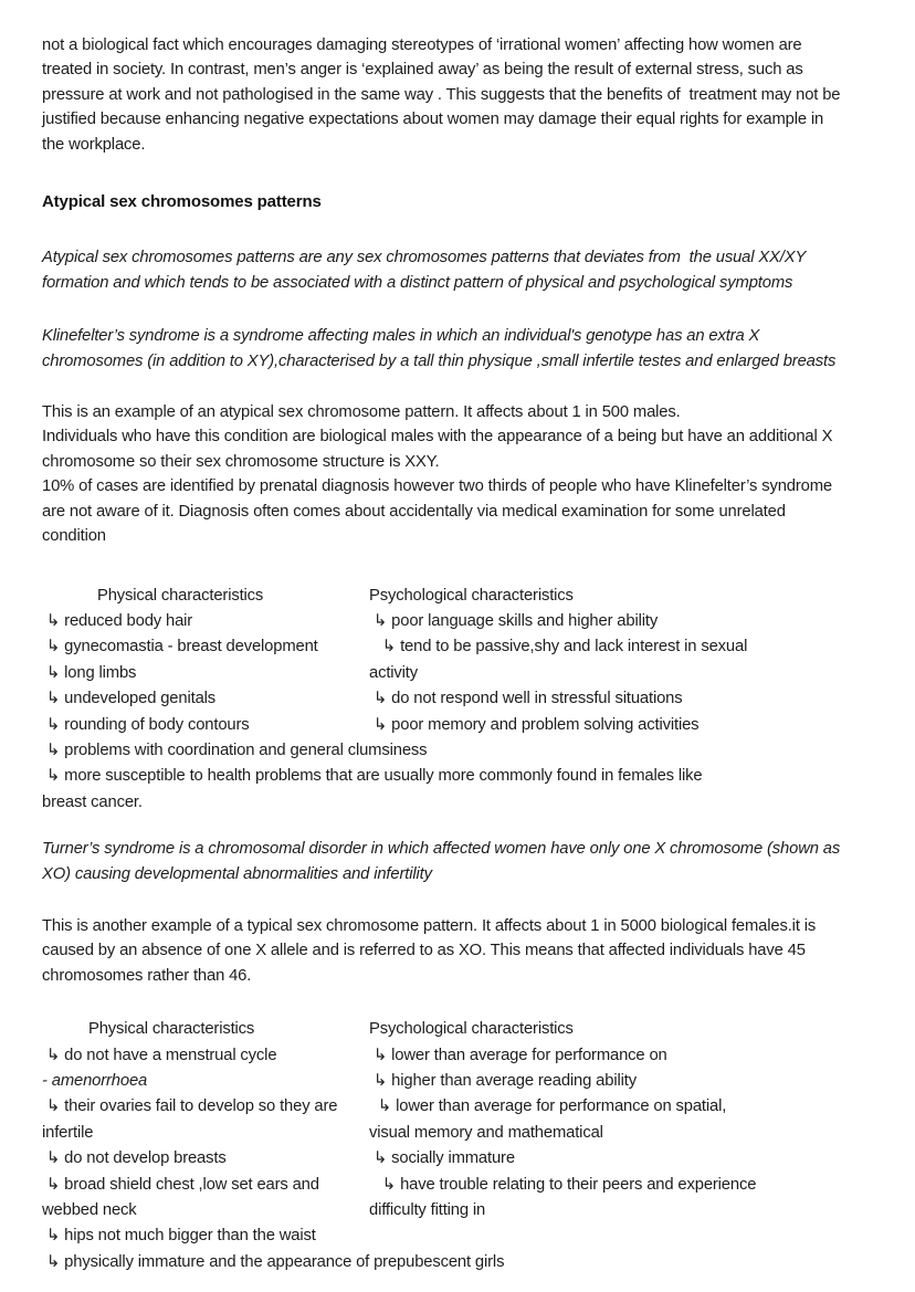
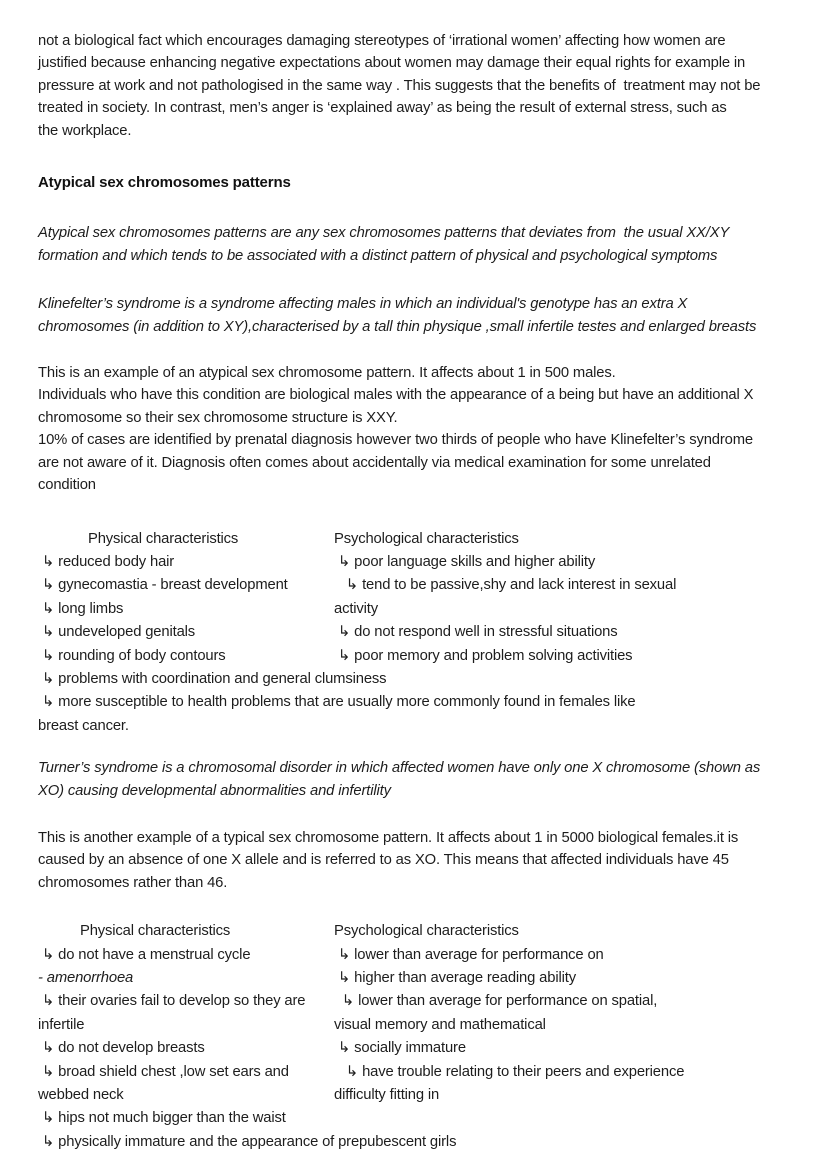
  not a biological fact which encourages damaging stereotypes of ‘irrational women’ affecting how women are
- treated in society. In contrast, men’s anger is ‘explained away’ as being the result of external stress, such as
+ justified because enhancing negative expectations about women may damage their equal rights for example in
  pressure at work and not pathologised in the same way . This suggests that the benefits of treatment may not be
- justified because enhancing negative expectations about women may damage their equal rights for example in
+ treated in society. In contrast, men’s anger is ‘explained away’ as being the result of external stress, such as
  the workplace.
  Atypical sex chromosomes patterns
  Atypical sex chromosomes patterns are any sex chromosomes patterns that deviates from the usual XX/XY
  formation and which tends to be associated with a distinct pattern of physical and psychological symptoms
  Klinefelter’s syndrome is a syndrome affecting males in which an individual's genotype has an extra X
  chromosomes (in addition to XY),characterised by a tall thin physique ,small infertile testes and enlarged breasts
  This is an example of an atypical sex chromosome pattern. It affects about 1 in 500 males.
  Individuals who have this condition are biological males with the appearance of a being but have an additional X
  chromosome so their sex chromosome structure is XXY.
  10% of cases are identified by prenatal diagnosis however two thirds of people who have Klinefelter’s syndrome
  are not aware of it. Diagnosis often comes about accidentally via medical examination for some unrelated
  condition
  Physical characteristics
  Psychological characteristics
  ↳ reduced body hair
  ↳ poor language skills and higher ability
  ↳ gynecomastia - breast development
  ↳ tend to be passive,shy and lack interest in sexual
  ↳ long limbs
  activity
  ↳ undeveloped genitals
  ↳ do not respond well in stressful situations
  ↳ rounding of body contours
  ↳ poor memory and problem solving activities
  ↳ problems with coordination and general clumsiness
  ↳ more susceptible to health problems that are usually more commonly found in females like
  breast cancer.
  Turner’s syndrome is a chromosomal disorder in which affected women have only one X chromosome (shown as
  XO) causing developmental abnormalities and infertility
  This is another example of a typical sex chromosome pattern. It affects about 1 in 5000 biological females.it is
  caused by an absence of one X allele and is referred to as XO. This means that affected individuals have 45
  chromosomes rather than 46.
  Physical characteristics
  Psychological characteristics
  ↳ do not have a menstrual cycle
  ↳ lower than average for performance on
  - amenorrhoea
  ↳ higher than average reading ability
  ↳ their ovaries fail to develop so they are
  ↳ lower than average for performance on spatial,
  infertile
  visual memory and mathematical
  ↳ do not develop breasts
  ↳ socially immature
  ↳ broad shield chest ,low set ears and
  ↳ have trouble relating to their peers and experience
  webbed neck
  difficulty fitting in
  ↳ hips not much bigger than the waist
  ↳ physically immature and the appearance of prepubescent girls
